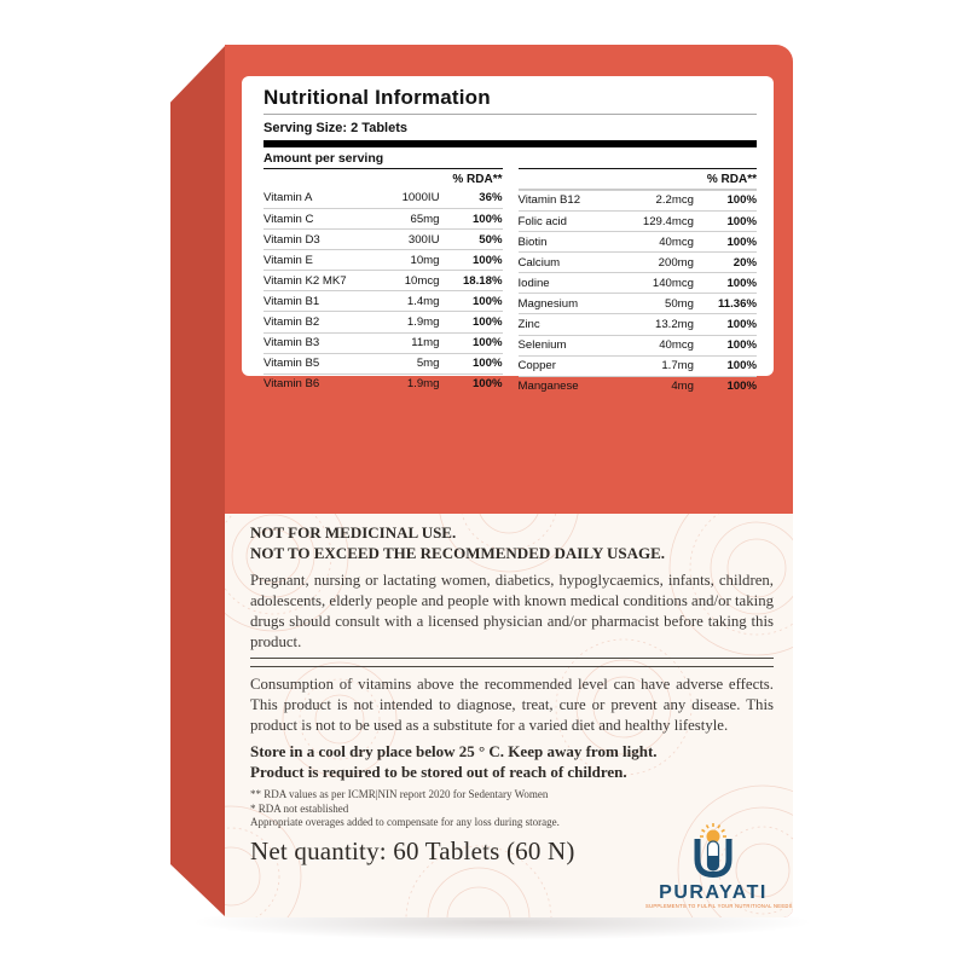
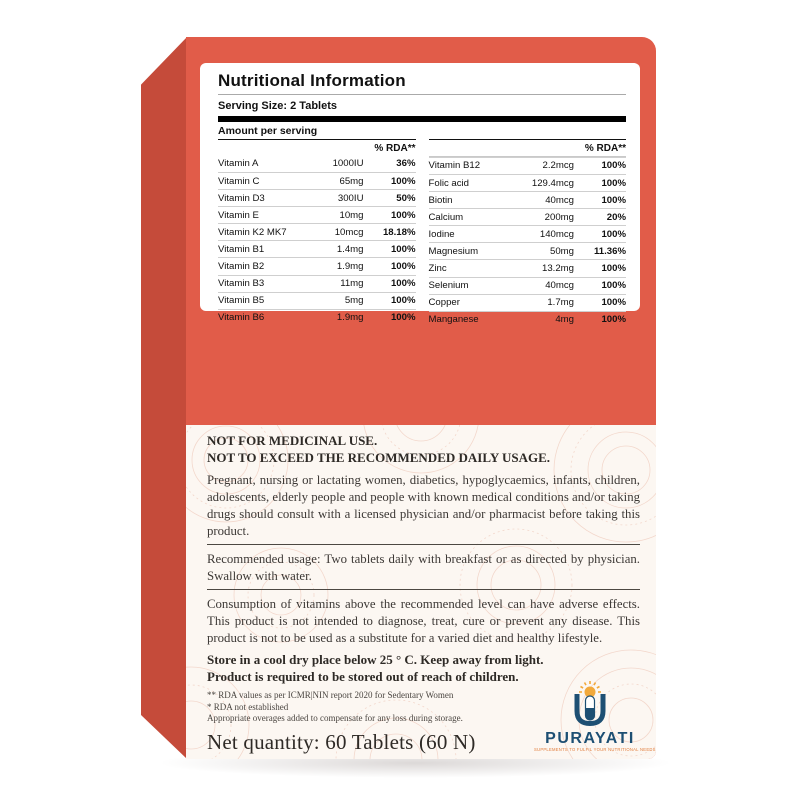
  Nutritional Information
  Serving Size: 2 Tablets
  Amount per serving
  % RDA**
  Vitamin A
  1000IU
  36%
  Vitamin C
  65mg
  100%
  Vitamin D3
  300IU
  50%
  Vitamin E
  10mg
  100%
  Vitamin K2 MK7
  10mcg
  18.18%
  Vitamin B1
  1.4mg
  100%
  Vitamin B2
  1.9mg
  100%
  Vitamin B3
  11mg
  100%
  Vitamin B5
  5mg
  100%
  Vitamin B6
  1.9mg
  100%
  % RDA**
  Vitamin B12
  2.2mcg
  100%
  Folic acid
  129.4mcg
  100%
  Biotin
  40mcg
  100%
  Calcium
  200mg
  20%
  Iodine
  140mcg
  100%
  Magnesium
  50mg
  11.36%
  Zinc
  13.2mg
  100%
  Selenium
  40mcg
  100%
  Copper
  1.7mg
  100%
  Manganese
  4mg
  100%
  NOT FOR MEDICINAL USE.
  NOT TO EXCEED THE RECOMMENDED DAILY USAGE.
  Pregnant, nursing or lactating women, diabetics, hypoglycaemics, infants, children, adolescents, elderly people and people with known medical conditions and/or taking drugs should consult with a licensed physician and/or pharmacist before taking this product.
+ Recommended usage: Two tablets daily with breakfast or as directed by physician. Swallow with water.
  Consumption of vitamins above the recommended level can have adverse effects. This product is not intended to diagnose, treat, cure or prevent any disease. This product is not to be used as a substitute for a varied diet and healthy lifestyle.
  Store in a cool dry place below 25 ° C. Keep away from light.
  Product is required to be stored out of reach of children.
  ** RDA values as per ICMR|NIN report 2020 for Sedentary Women
  * RDA not established
  Appropriate overages added to compensate for any loss during storage.
  Net quantity: 60 Tablets (60 N)
  PURAYATI
